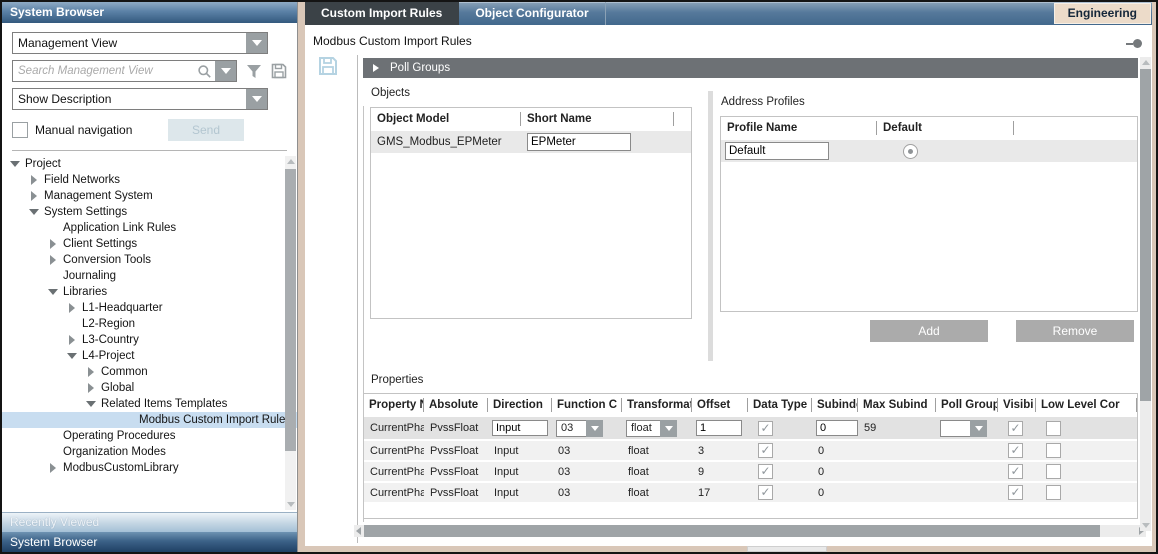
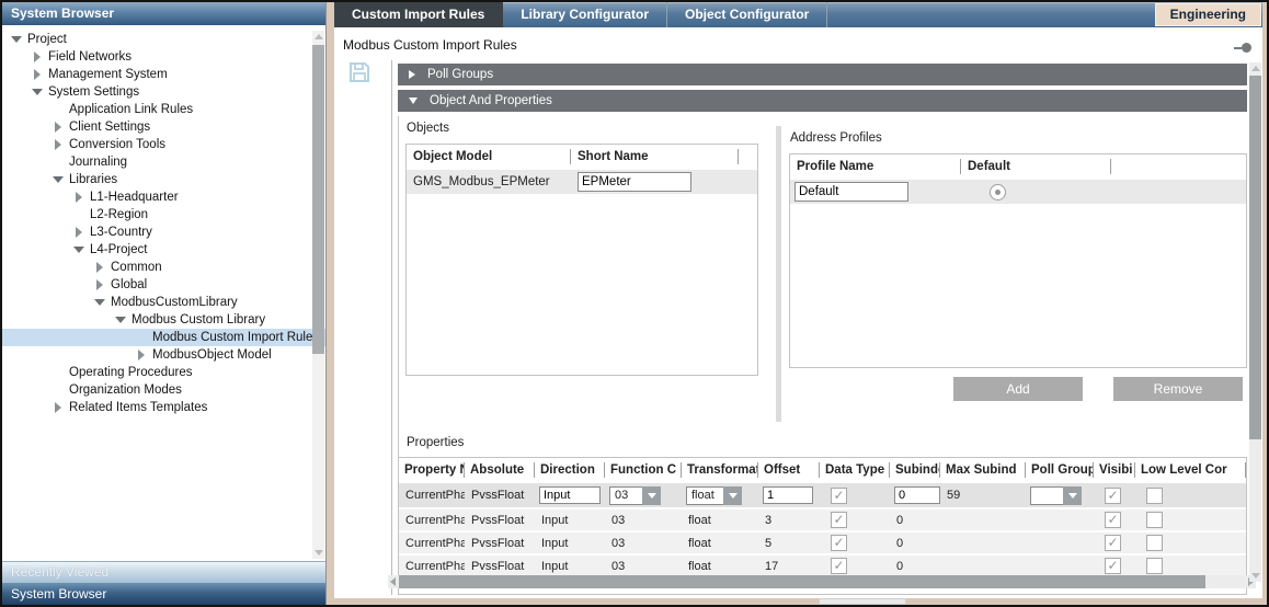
  System Browser
- Management View
- Search Management View
- Show Description
- Manual navigation
- Send
  Project
  Field Networks
  Management System
  System Settings
  Application Link Rules
  Client Settings
  Conversion Tools
  Journaling
  Libraries
  L1-Headquarter
  L2-Region
  L3-Country
  L4-Project
  Common
  Global
- Related Items Templates
+ ModbusCustomLibrary
+ Modbus Custom Library
  Modbus Custom Import Rule
+ ModbusObject Model
  Operating Procedures
  Organization Modes
- ModbusCustomLibrary
+ Related Items Templates
  Recently Viewed
  System Browser
  Custom Import Rules
+ Library Configurator
  Object Configurator
  Engineering
  Modbus Custom Import Rules
  Poll Groups
+ Object And Properties
  Objects
  Object Model
  Short Name
  GMS_Modbus_EPMeter
  EPMeter
  Address Profiles
  Profile Name
  Default
  Default
  Add
  Remove
  Properties
  Property N
  Absolute
  Direction
  Function C
  Transformat
  Offset
  Data Type
  Subind
  Max Subind
  Poll Group
  Visibi
  Low Level Cor
  CurrentPha
  PvssFloat
  Input
  03
  float
  1
  0
  59
  CurrentPha
  PvssFloat
  Input
  03
  float
  3
  0
  CurrentPha
  PvssFloat
  Input
  03
  float
- 9
+ 5
  0
  CurrentPha
  PvssFloat
  Input
  03
  float
  17
  0
